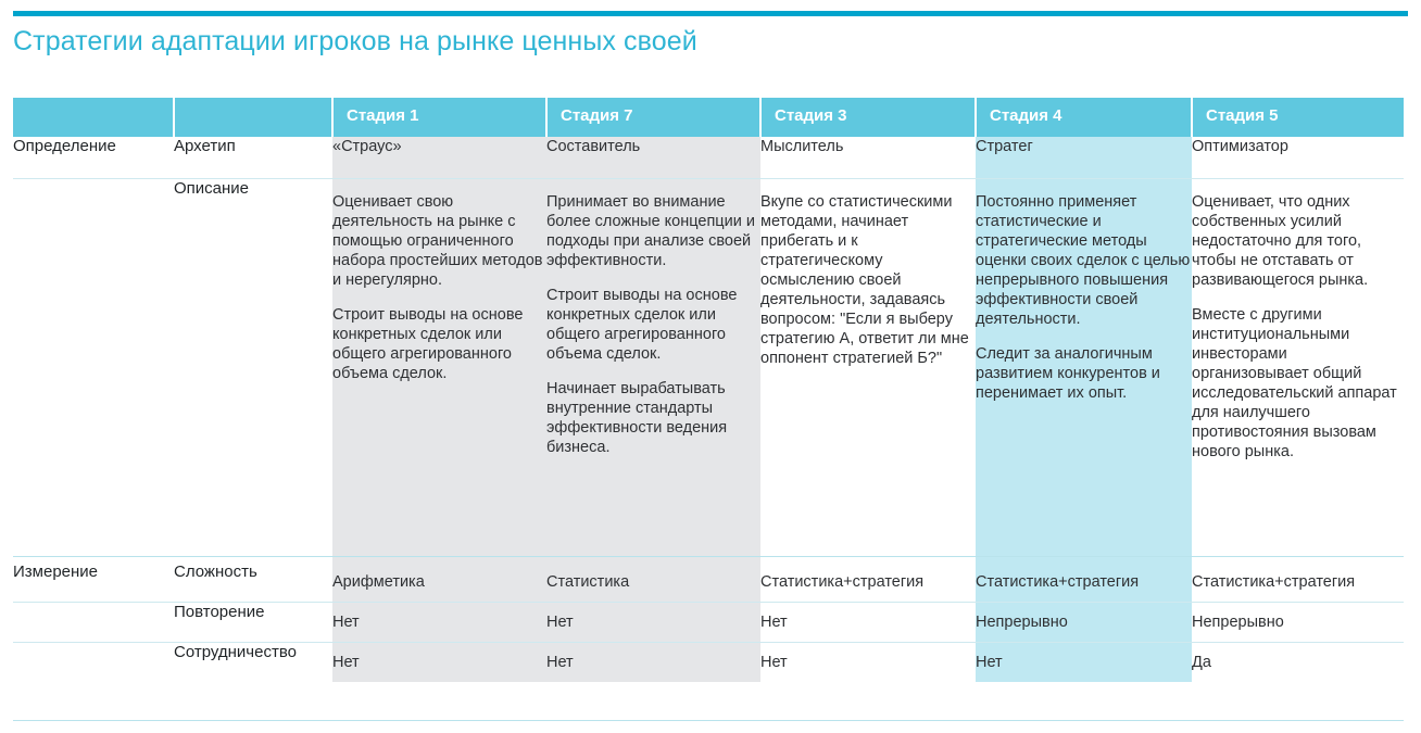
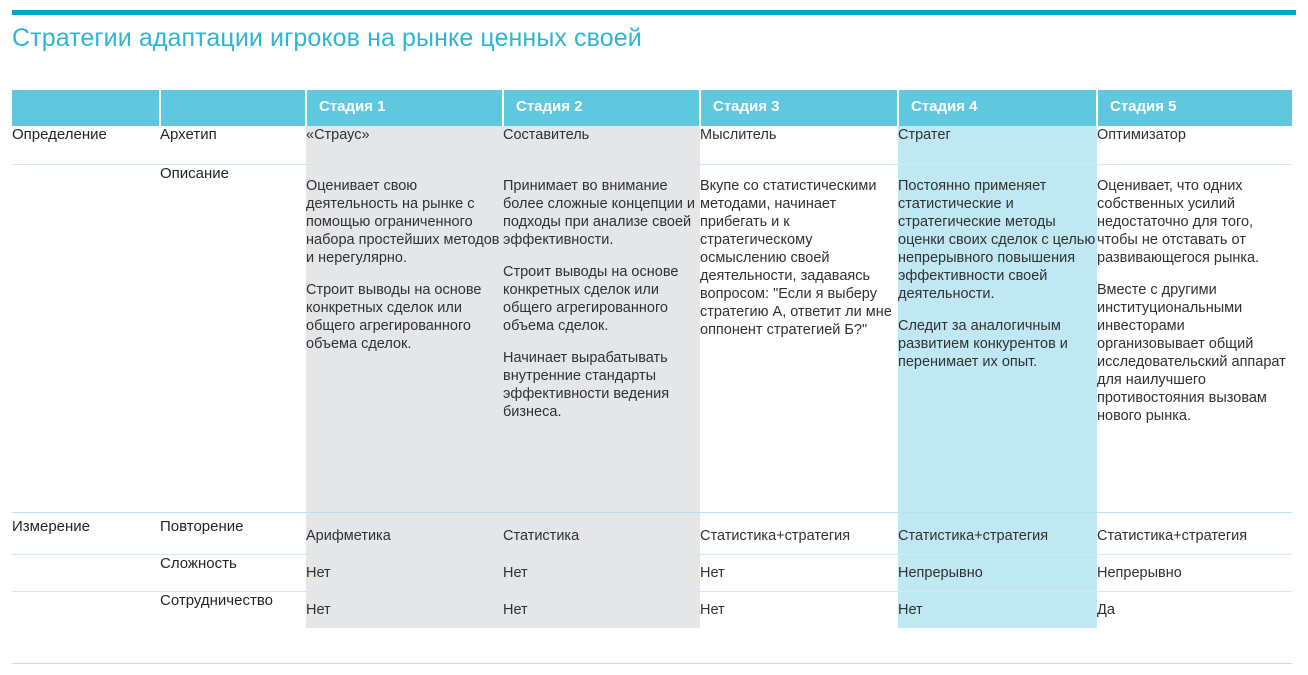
  Стратегии адаптации игроков на рынке ценных своей
- 		Стадия 1	Стадия 7	Стадия 3	Стадия 4	Стадия 5
+ 		Стадия 1	Стадия 2	Стадия 3	Стадия 4	Стадия 5
  Определение	Архетип	«Страус»	Составитель	Мыслитель	Стратег	Оптимизатор
  	Описание	Оценивает свою деятельность на рынке с помощью ограниченного набора простейших методов и нерегулярно.Строит выводы на основе конкретных сделок или общего агрегированного объема сделок.	Принимает во внимание более сложные концепции и подходы при анализе своей эффективности.Строит выводы на основе конкретных сделок или общего агрегированного объема сделок.Начинает вырабатывать внутренние стандарты эффективности ведения бизнеса.	Вкупе со статистическими методами, начинает прибегать и к стратегическому осмыслению своей деятельности, задаваясь вопросом: "Если я выберу стратегию А, ответит ли мне оппонент стратегией Б?"	Постоянно применяет статистические и стратегические методы оценки своих сделок с целью непрерывного повышения эффективности своей деятельности.Следит за аналогичным развитием конкурентов и перенимает их опыт.	Оценивает, что одних собственных усилий недостаточно для того, чтобы не отставать от развивающегося рынка.Вместе с другими институциональными инвесторами организовывает общий исследовательский аппарат для наилучшего противостояния вызовам нового рынка.
- Измерение	Сложность	Арифметика	Статистика	Статистика+стратегия	Статистика+стратегия	Статистика+стратегия
+ Измерение	Повторение	Арифметика	Статистика	Статистика+стратегия	Статистика+стратегия	Статистика+стратегия
- 	Повторение	Нет	Нет	Нет	Непрерывно	Непрерывно
+ 	Сложность	Нет	Нет	Нет	Непрерывно	Непрерывно
  	Сотрудничество	Нет	Нет	Нет	Нет	Да
